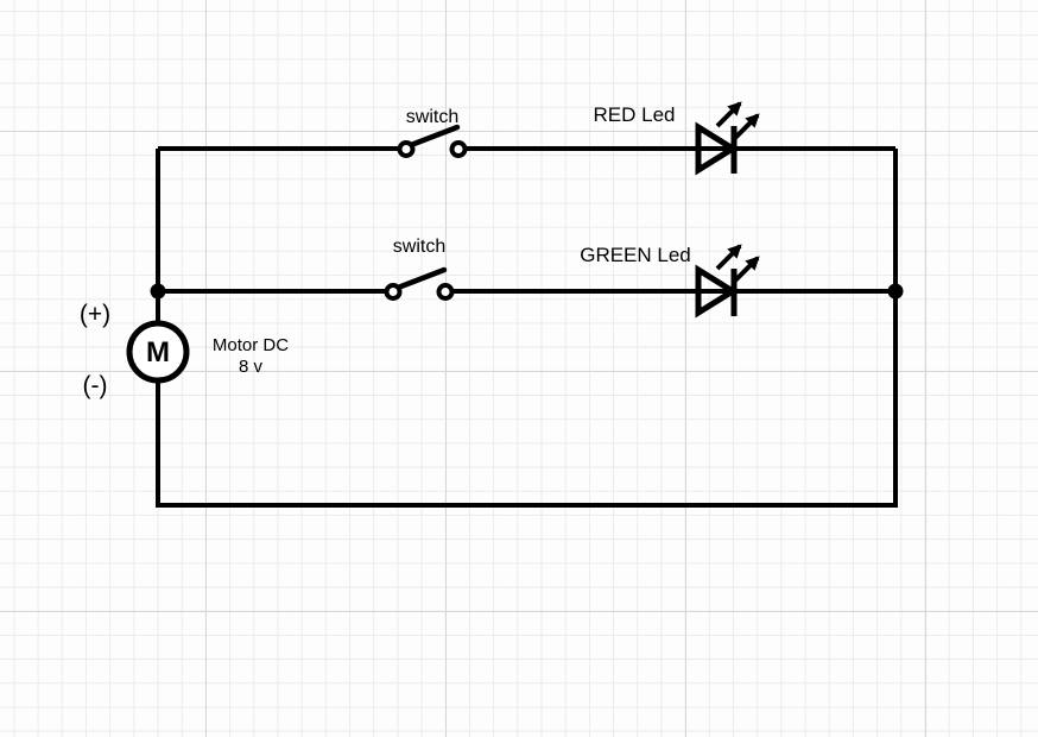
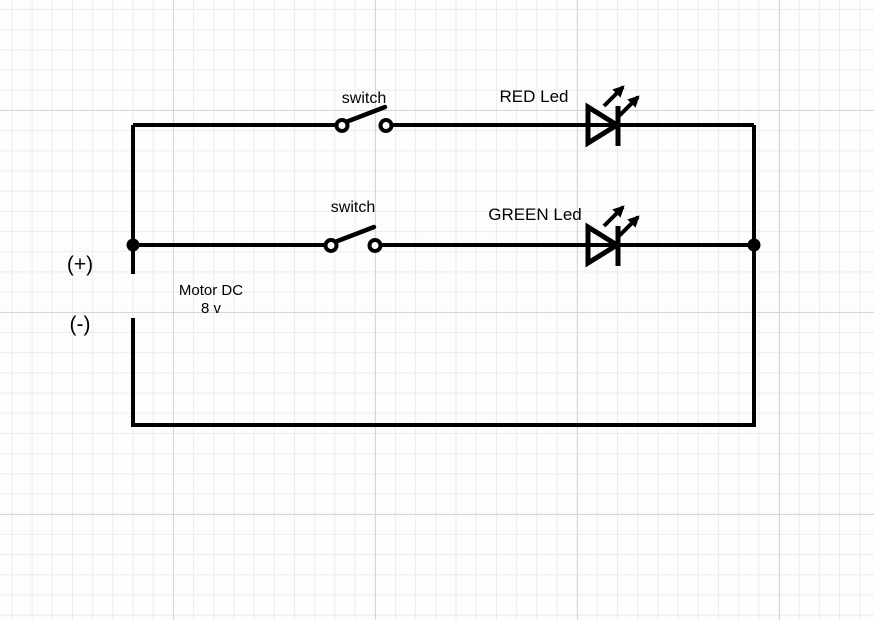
  switch
  switch
  RED Led
  GREEN Led
- M
  Motor DC
  8 v
  (+)
  (-)
